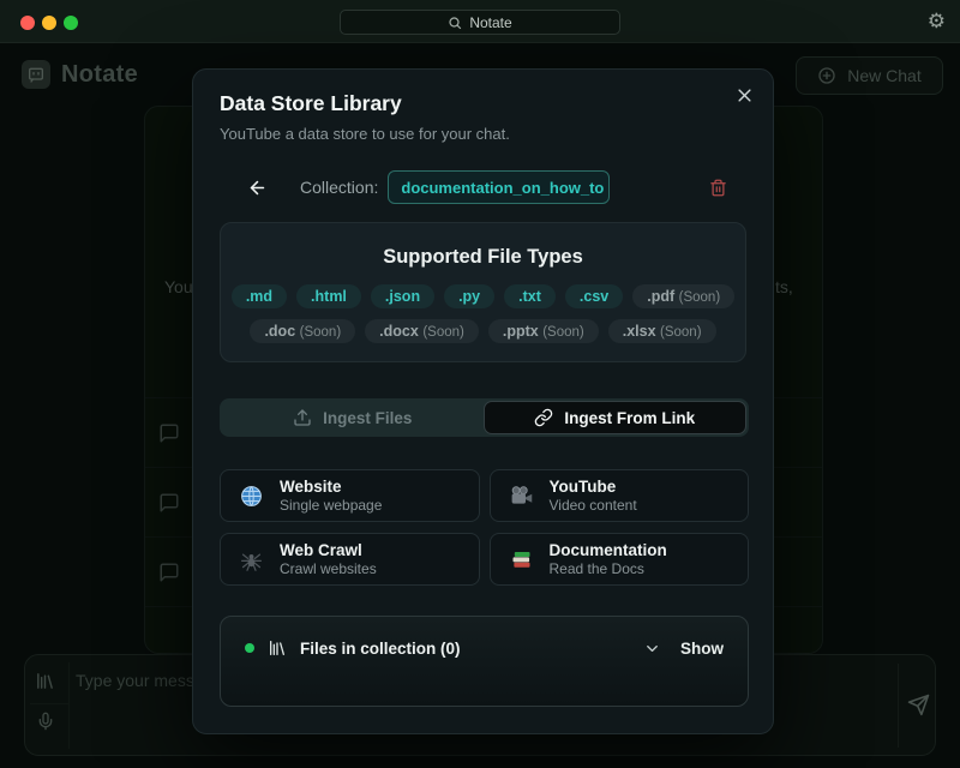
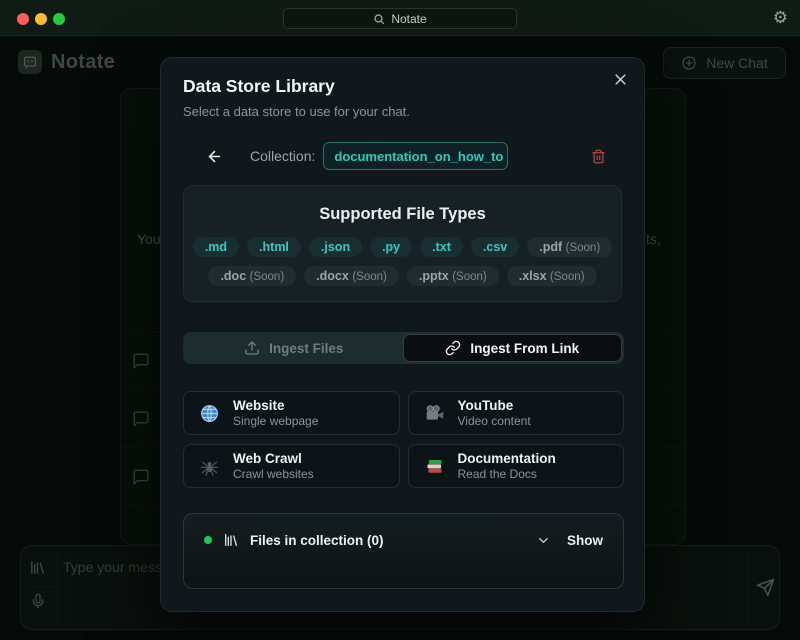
  Notate
  ⚙
  Notate
  New Chat
  You
  ts,
  Type your mess
  Data Store Library
- YouTube a data store to use for your chat.
+ Select a data store to use for your chat.
  Collection:
  documentation_on_how_to
  Supported File Types
  .md
  .html
  .json
  .py
  .txt
  .csv
  .pdf (Soon)
  .doc (Soon)
  .docx (Soon)
  .pptx (Soon)
  .xlsx (Soon)
  Ingest Files
  Ingest From Link
  Website
  Single webpage
  YouTube
  Video content
  Web Crawl
  Crawl websites
  Documentation
  Read the Docs
  Files in collection (0)
  Show
